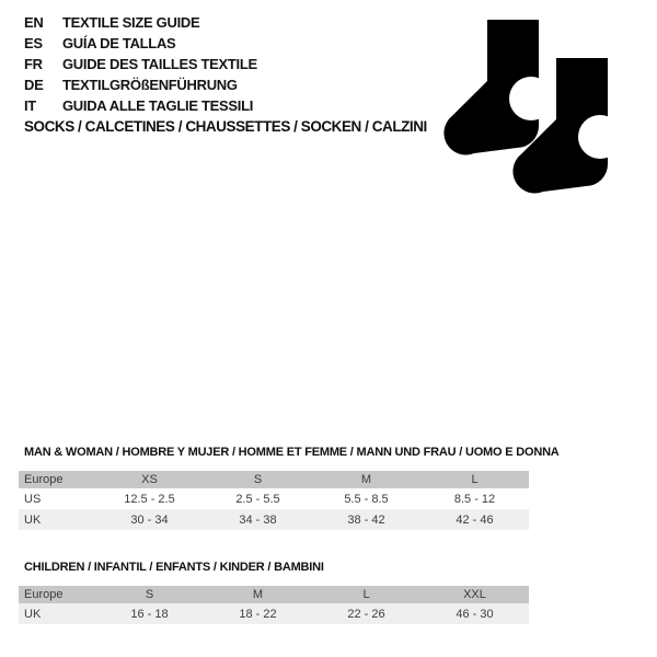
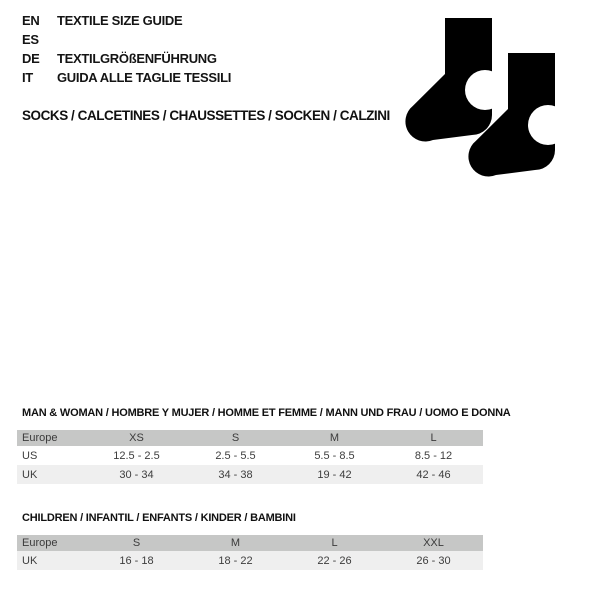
  EN
  TEXTILE SIZE GUIDE
  ES
- GUÍA DE TALLAS
- FR
- GUIDE DES TAILLES TEXTILE
  DE
  TEXTILGRÖßENFÜHRUNG
  IT
  GUIDA ALLE TAGLIE TESSILI
  SOCKS / CALCETINES / CHAUSSETTES / SOCKEN / CALZINI
  MAN & WOMAN / HOMBRE Y MUJER / HOMME ET FEMME / MANN UND FRAU / UOMO E DONNA
  Europe	XS	S	M	L
  US	12.5 - 2.5	2.5 - 5.5	5.5 - 8.5	8.5 - 12
- UK	30 - 34	34 - 38	38 - 42	42 - 46
+ UK	30 - 34	34 - 38	19 - 42	42 - 46
  CHILDREN / INFANTIL / ENFANTS / KINDER / BAMBINI
  Europe	S	M	L	XXL
- UK	16 - 18	18 - 22	22 - 26	46 - 30
+ UK	16 - 18	18 - 22	22 - 26	26 - 30
